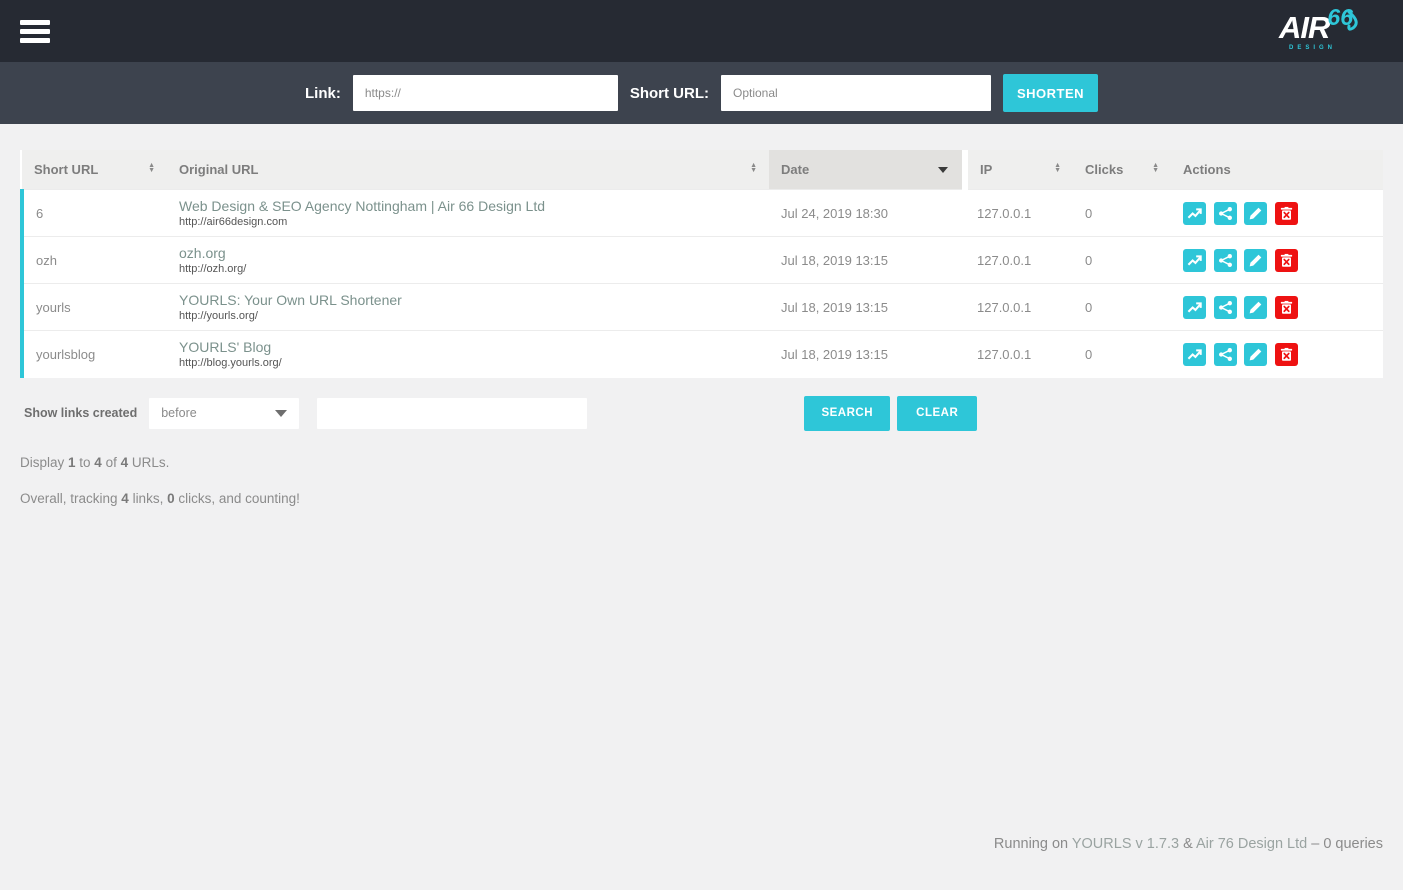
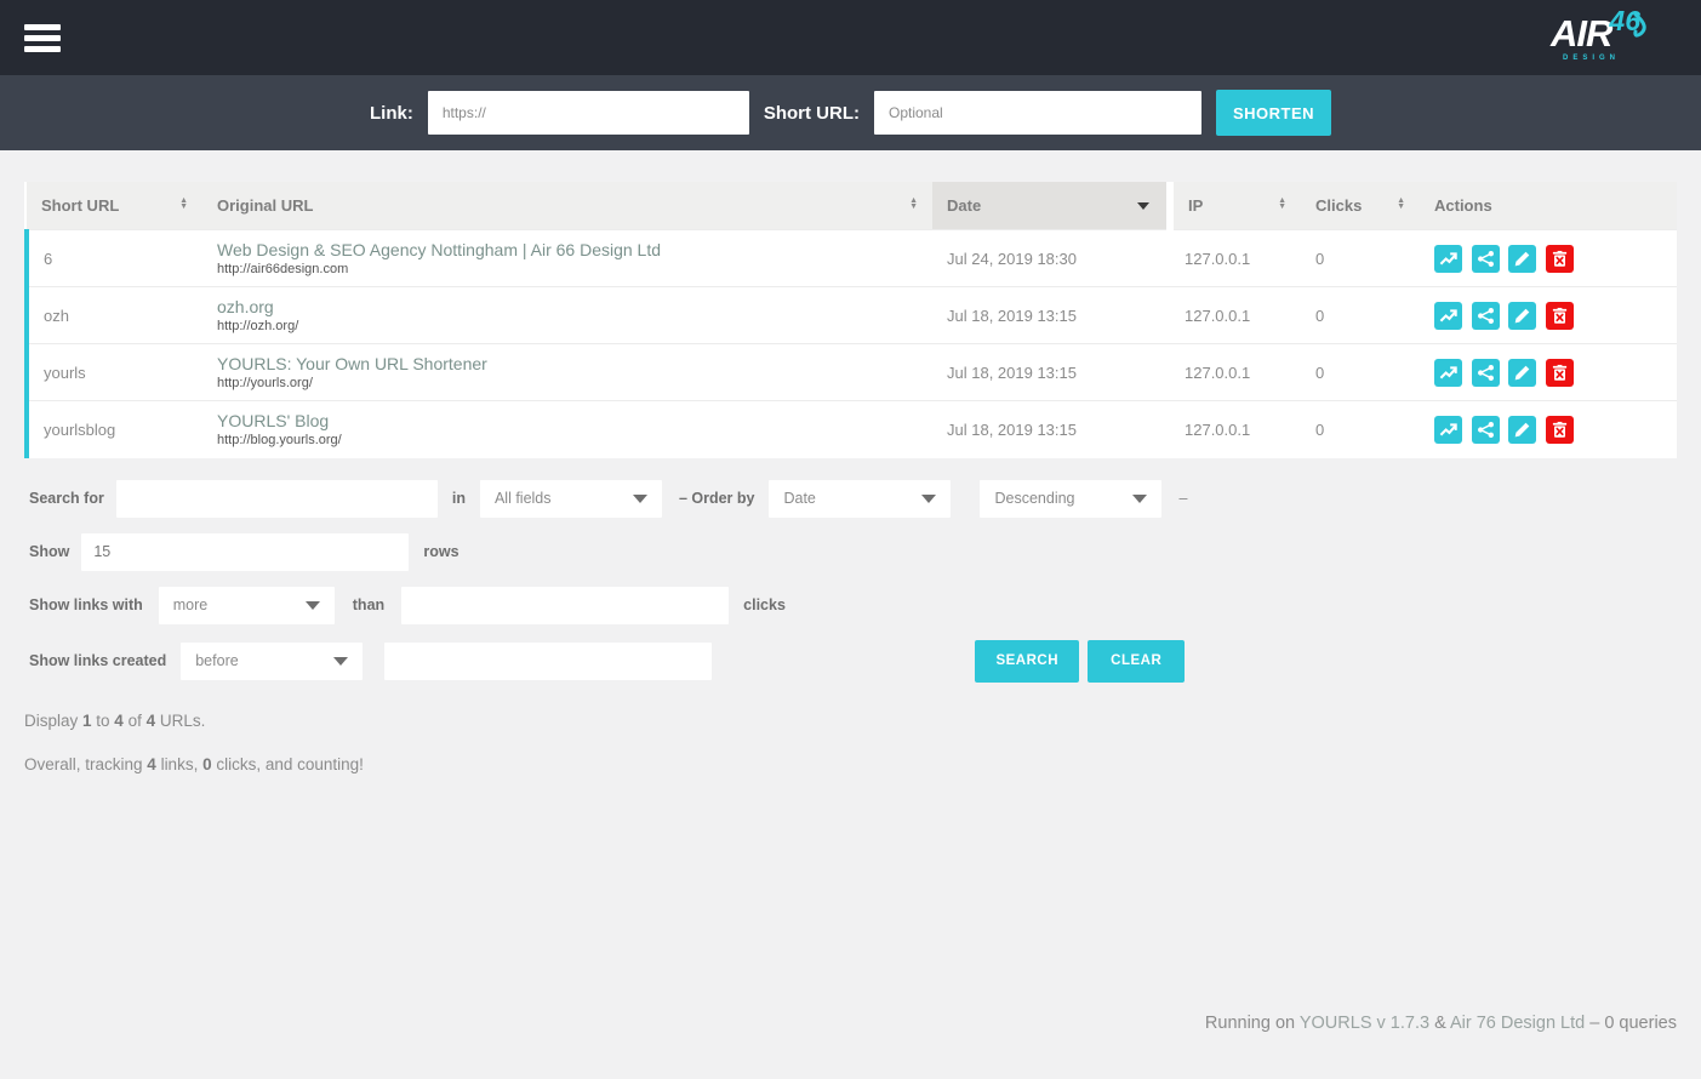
  AIR
- 66
+ 46
  Link:
  https://
  Short URL:
  Optional
  SHORTEN
  Short URL	Original URL	Date	IP	Clicks	Actions
  6	Web Design & SEO Agency Nottingham | Air 66 Design Ltd http://air66design.com	Jul 24, 2019 18:30	127.0.0.1	0
  ozh	ozh.org http://ozh.org/	Jul 18, 2019 13:15	127.0.0.1	0
  yourls	YOURLS: Your Own URL Shortener http://yourls.org/	Jul 18, 2019 13:15	127.0.0.1	0
  yourlsblog	YOURLS' Blog http://blog.yourls.org/	Jul 18, 2019 13:15	127.0.0.1	0
+ Search for
+ in
+ All fields
+ – Order by
+ Date
+ Descending
+ –
+ Show
+ 15
+ rows
+ Show links with
+ more
+ than
+ clicks
  Show links created
  before
  SEARCH
  CLEAR
  Display 1 to 4 of 4 URLs.
  Overall, tracking 4 links, 0 clicks, and counting!
  Running on YOURLS v 1.7.3 & Air 76 Design Ltd – 0 queries
